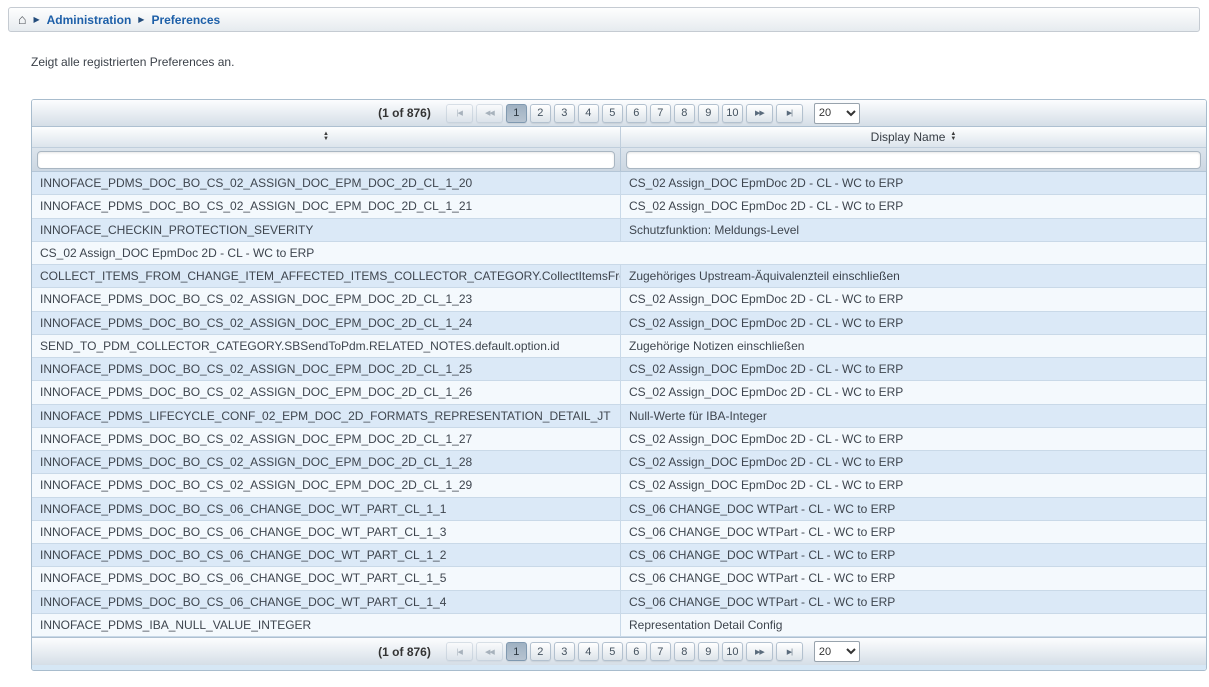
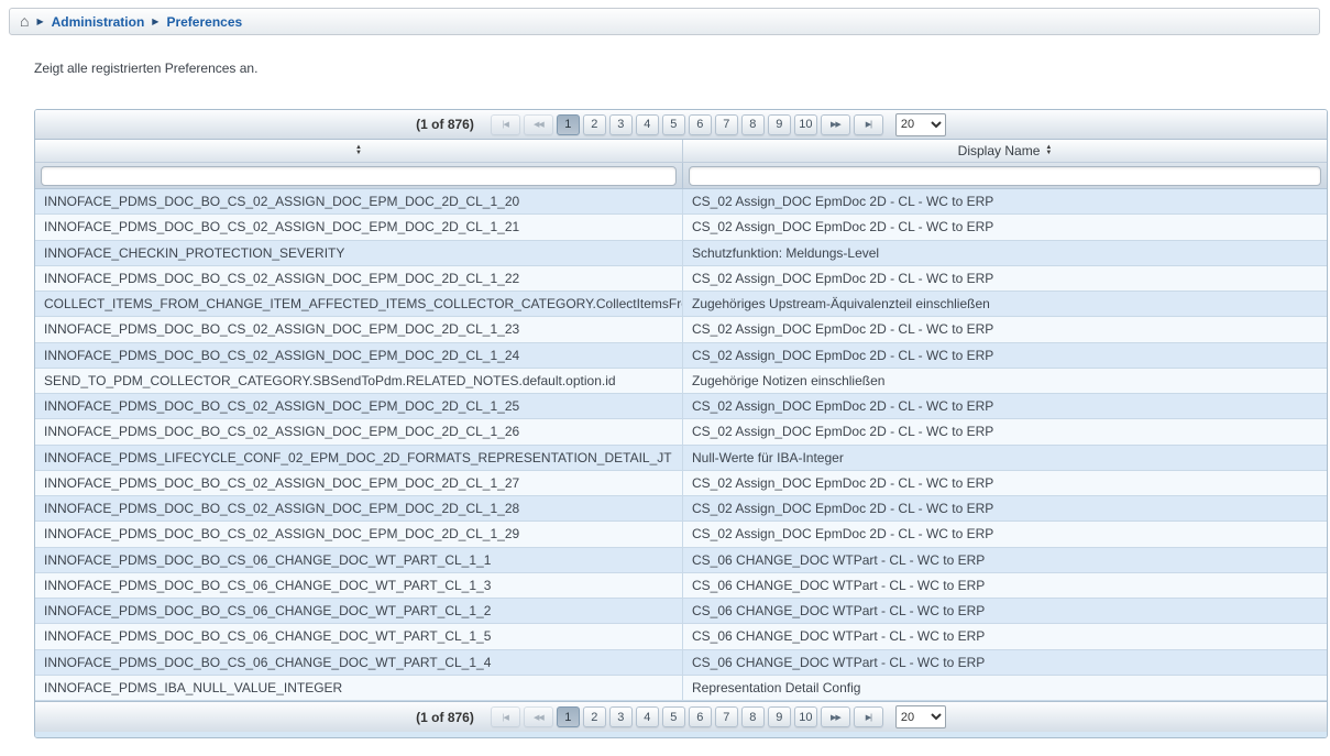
  ⌂
  ▶
  Administration
  ▶
  Preferences
  Zeigt alle registrierten Preferences an.
  (1 of 876)
  1
  2
  3
  4
  5
  6
  7
  8
  9
  10
  20
  Display Name
  INNOFACE_PDMS_DOC_BO_CS_02_ASSIGN_DOC_EPM_DOC_2D_CL_1_20
  CS_02 Assign_DOC EpmDoc 2D - CL - WC to ERP
  INNOFACE_PDMS_DOC_BO_CS_02_ASSIGN_DOC_EPM_DOC_2D_CL_1_21
  CS_02 Assign_DOC EpmDoc 2D - CL - WC to ERP
  INNOFACE_CHECKIN_PROTECTION_SEVERITY
  Schutzfunktion: Meldungs-Level
+ INNOFACE_PDMS_DOC_BO_CS_02_ASSIGN_DOC_EPM_DOC_2D_CL_1_22
  CS_02 Assign_DOC EpmDoc 2D - CL - WC to ERP
  COLLECT_ITEMS_FROM_CHANGE_ITEM_AFFECTED_ITEMS_COLLECTOR_CATEGORY.CollectItemsFr
  Zugehöriges Upstream-Äquivalenzteil einschließen
  INNOFACE_PDMS_DOC_BO_CS_02_ASSIGN_DOC_EPM_DOC_2D_CL_1_23
  CS_02 Assign_DOC EpmDoc 2D - CL - WC to ERP
  INNOFACE_PDMS_DOC_BO_CS_02_ASSIGN_DOC_EPM_DOC_2D_CL_1_24
  CS_02 Assign_DOC EpmDoc 2D - CL - WC to ERP
  SEND_TO_PDM_COLLECTOR_CATEGORY.SBSendToPdm.RELATED_NOTES.default.option.id
  Zugehörige Notizen einschließen
  INNOFACE_PDMS_DOC_BO_CS_02_ASSIGN_DOC_EPM_DOC_2D_CL_1_25
  CS_02 Assign_DOC EpmDoc 2D - CL - WC to ERP
  INNOFACE_PDMS_DOC_BO_CS_02_ASSIGN_DOC_EPM_DOC_2D_CL_1_26
  CS_02 Assign_DOC EpmDoc 2D - CL - WC to ERP
  INNOFACE_PDMS_LIFECYCLE_CONF_02_EPM_DOC_2D_FORMATS_REPRESENTATION_DETAIL_JT
  Null-Werte für IBA-Integer
  INNOFACE_PDMS_DOC_BO_CS_02_ASSIGN_DOC_EPM_DOC_2D_CL_1_27
  CS_02 Assign_DOC EpmDoc 2D - CL - WC to ERP
  INNOFACE_PDMS_DOC_BO_CS_02_ASSIGN_DOC_EPM_DOC_2D_CL_1_28
  CS_02 Assign_DOC EpmDoc 2D - CL - WC to ERP
  INNOFACE_PDMS_DOC_BO_CS_02_ASSIGN_DOC_EPM_DOC_2D_CL_1_29
  CS_02 Assign_DOC EpmDoc 2D - CL - WC to ERP
  INNOFACE_PDMS_DOC_BO_CS_06_CHANGE_DOC_WT_PART_CL_1_1
  CS_06 CHANGE_DOC WTPart - CL - WC to ERP
  INNOFACE_PDMS_DOC_BO_CS_06_CHANGE_DOC_WT_PART_CL_1_3
  CS_06 CHANGE_DOC WTPart - CL - WC to ERP
  INNOFACE_PDMS_DOC_BO_CS_06_CHANGE_DOC_WT_PART_CL_1_2
  CS_06 CHANGE_DOC WTPart - CL - WC to ERP
  INNOFACE_PDMS_DOC_BO_CS_06_CHANGE_DOC_WT_PART_CL_1_5
  CS_06 CHANGE_DOC WTPart - CL - WC to ERP
  INNOFACE_PDMS_DOC_BO_CS_06_CHANGE_DOC_WT_PART_CL_1_4
  CS_06 CHANGE_DOC WTPart - CL - WC to ERP
  INNOFACE_PDMS_IBA_NULL_VALUE_INTEGER
  Representation Detail Config
  (1 of 876)
  1
  2
  3
  4
  5
  6
  7
  8
  9
  10
  20
